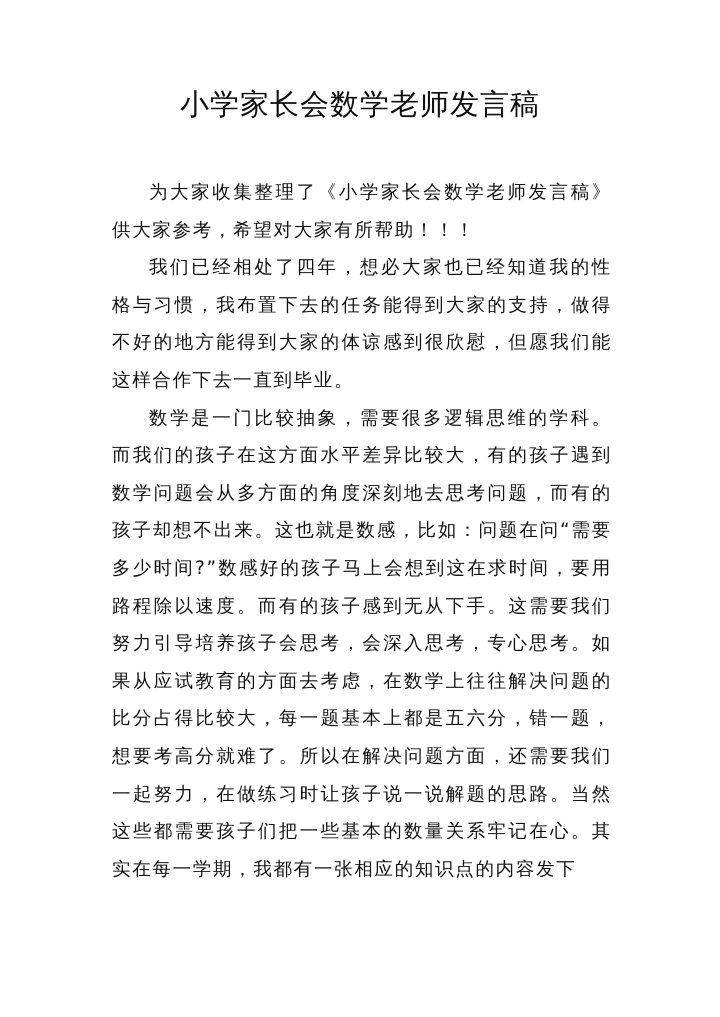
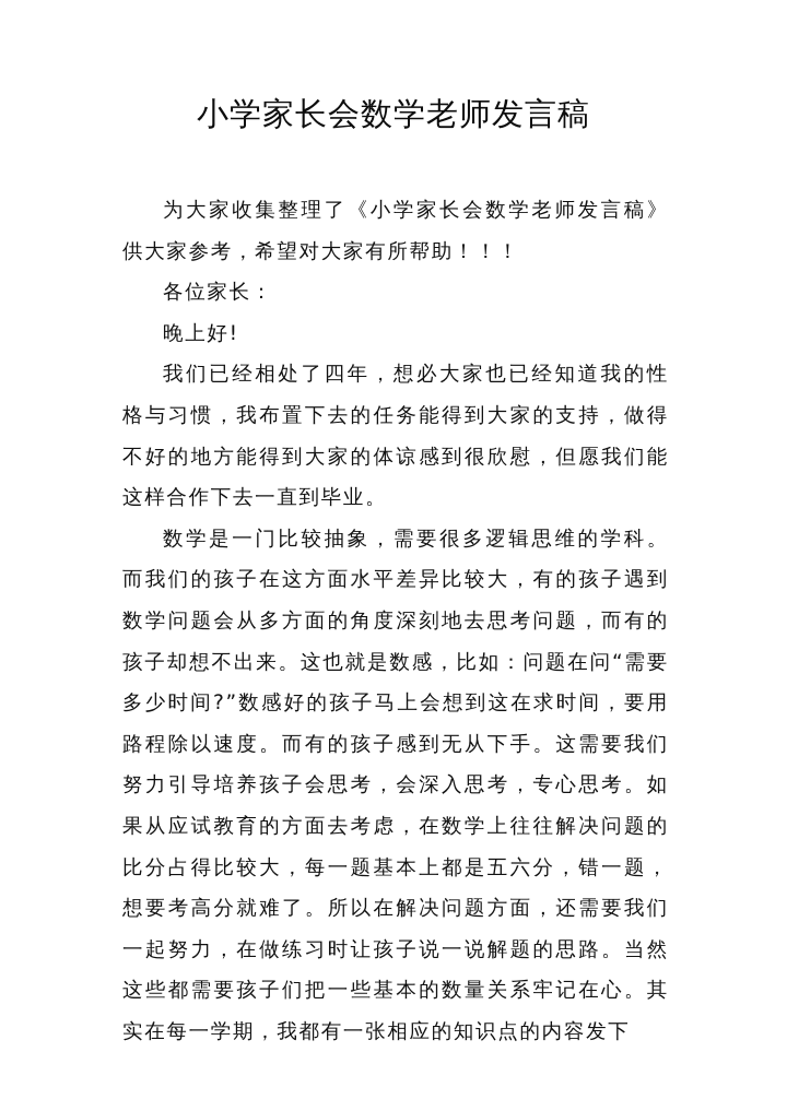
  小学家长会数学老师发言稿
  为大家收集整理了《小学家长会数学老师发言稿》供大家参考，希望对大家有所帮助！！！
+ 各位家长：
+ 晚上好!
  我们已经相处了四年，想必大家也已经知道我的性格与习惯，我布置下去的任务能得到大家的支持，做得不好的地方能得到大家的体谅感到很欣慰，但愿我们能这样合作下去一直到毕业。
  数学是一门比较抽象，需要很多逻辑思维的学科。而我们的孩子在这方面水平差异比较大，有的孩子遇到数学问题会从多方面的角度深刻地去思考问题，而有的孩子却想不出来。这也就是数感，比如：问题在问“需要多少时间?”数感好的孩子马上会想到这在求时间，要用路程除以速度。而有的孩子感到无从下手。这需要我们努力引导培养孩子会思考，会深入思考，专心思考。如果从应试教育的方面去考虑，在数学上往往解决问题的比分占得比较大，每一题基本上都是五六分，错一题，想要考高分就难了。所以在解决问题方面，还需要我们一起努力，在做练习时让孩子说一说解题的思路。当然这些都需要孩子们把一些基本的数量关系牢记在心。其实在每一学期，我都有一张相应的知识点的内容发下
